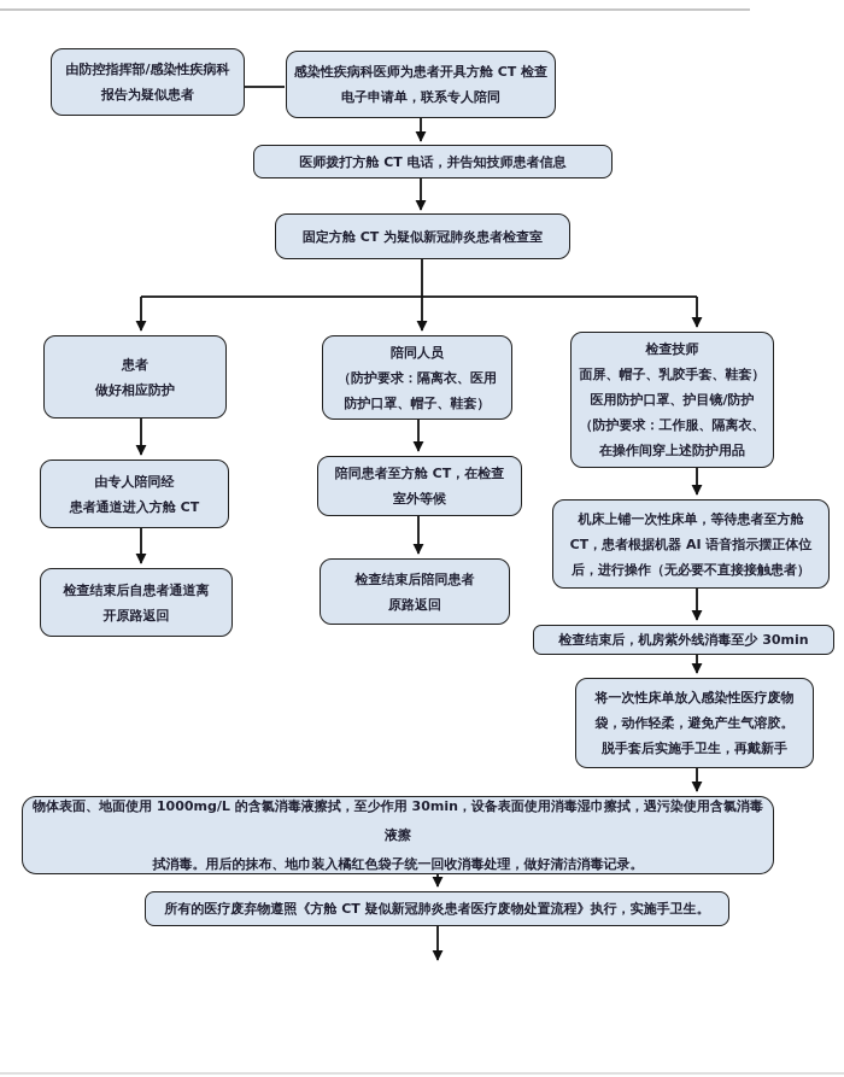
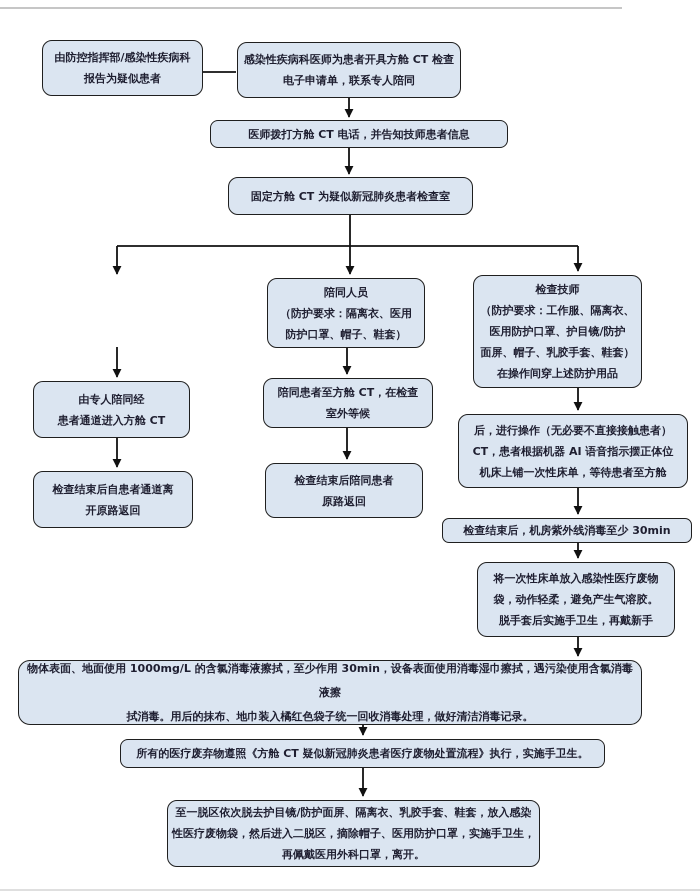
  由防控指挥部/感染性疾病科
  报告为疑似患者
  感染性疾病科医师为患者开具方舱 CT 检查
  电子申请单，联系专人陪同
  医师拨打方舱 CT 电话，并告知技师患者信息
  固定方舱 CT 为疑似新冠肺炎患者检查室
- 患者
- 做好相应防护
  由专人陪同经
  患者通道进入方舱 CT
  检查结束后自患者通道离
  开原路返回
  陪同人员
  （防护要求：隔离衣、医用
  防护口罩、帽子、鞋套）
  陪同患者至方舱 CT，在检查
  室外等候
  检查结束后陪同患者
  原路返回
  检查技师
- 面屏、帽子、乳胶手套、鞋套）
+ （防护要求：工作服、隔离衣、
  医用防护口罩、护目镜/防护
- （防护要求：工作服、隔离衣、
+ 面屏、帽子、乳胶手套、鞋套）
  在操作间穿上述防护用品
- 机床上铺一次性床单，等待患者至方舱
+ 后，进行操作（无必要不直接接触患者）
  CT，患者根据机器 AI 语音指示摆正体位
- 后，进行操作（无必要不直接接触患者）
+ 机床上铺一次性床单，等待患者至方舱
  检查结束后，机房紫外线消毒至少 30min
  将一次性床单放入感染性医疗废物
  袋，动作轻柔，避免产生气溶胶。
  脱手套后实施手卫生，再戴新手
  物体表面、地面使用 1000mg/L 的含氯消毒液擦拭，至少作用 30min，设备表面使用消毒湿巾擦拭，遇污染使用含氯消毒液擦
  拭消毒。用后的抹布、地巾装入橘红色袋子统一回收消毒处理，做好清洁消毒记录。
  所有的医疗废弃物遵照《方舱 CT 疑似新冠肺炎患者医疗废物处置流程》执行，实施手卫生。
+ 至一脱区依次脱去护目镜/防护面屏、隔离衣、乳胶手套、鞋套，放入感染
+ 性医疗废物袋，然后进入二脱区，摘除帽子、医用防护口罩，实施手卫生，
+ 再佩戴医用外科口罩，离开。
